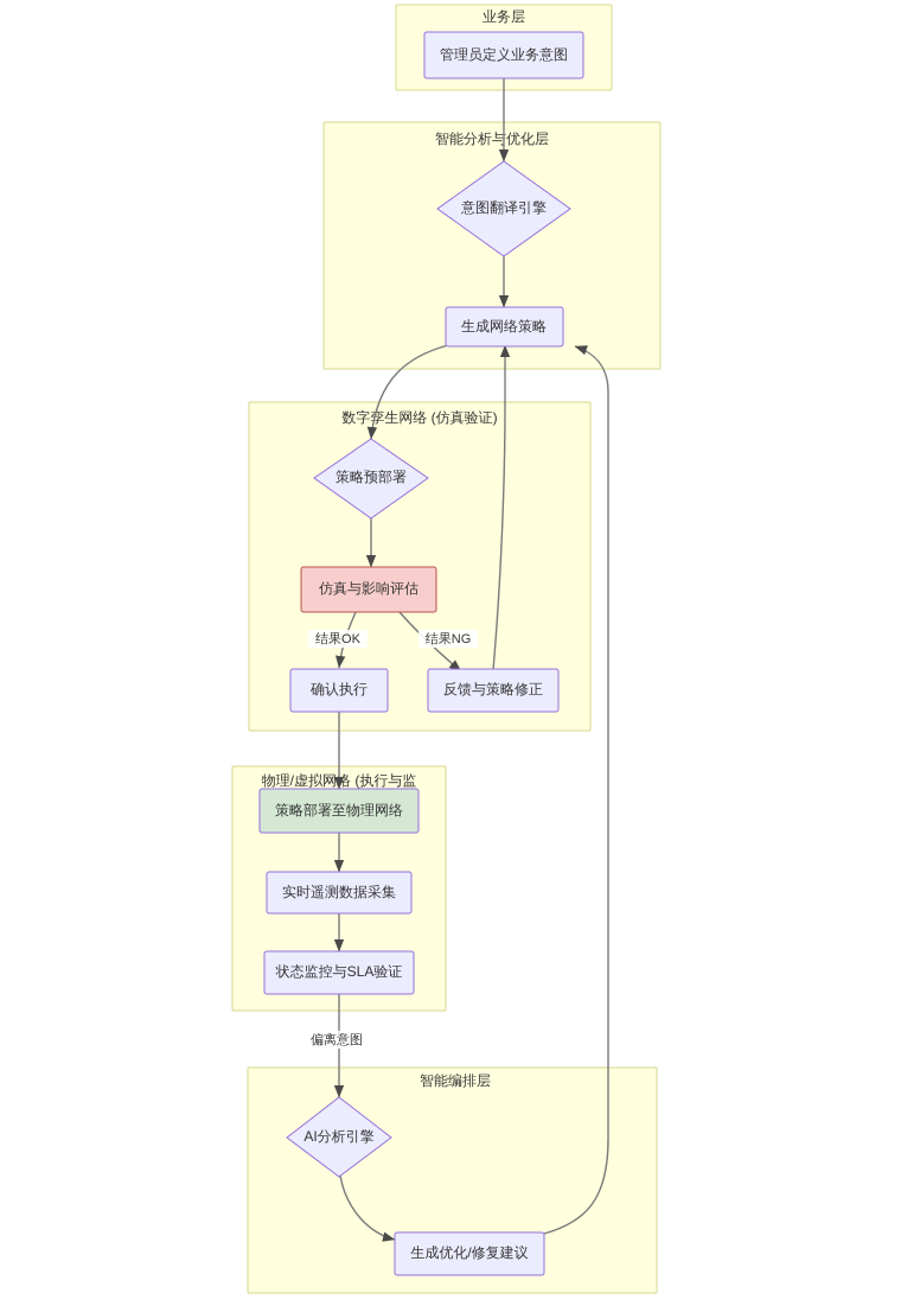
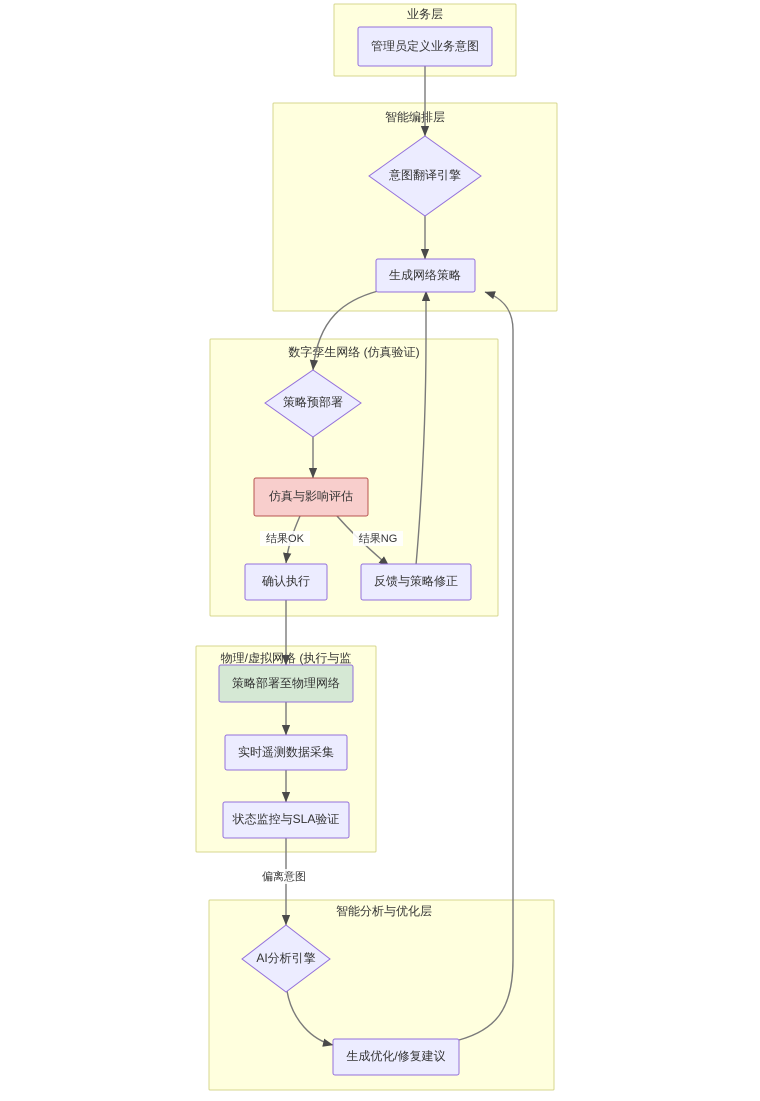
  业务层
- 智能分析与优化层
+ 智能编排层
  数字孪生网络 (仿真验证)
  物理/虚拟网络 (执行与监
- 智能编排层
+ 智能分析与优化层
  结果OK
  结果NG
  偏离意图
  管理员定义业务意图
  意图翻译引擎
  生成网络策略
  策略预部署
  仿真与影响评估
  确认执行
  反馈与策略修正
  策略部署至物理网络
  实时遥测数据采集
  状态监控与SLA验证
  AI分析引擎
  生成优化/修复建议
